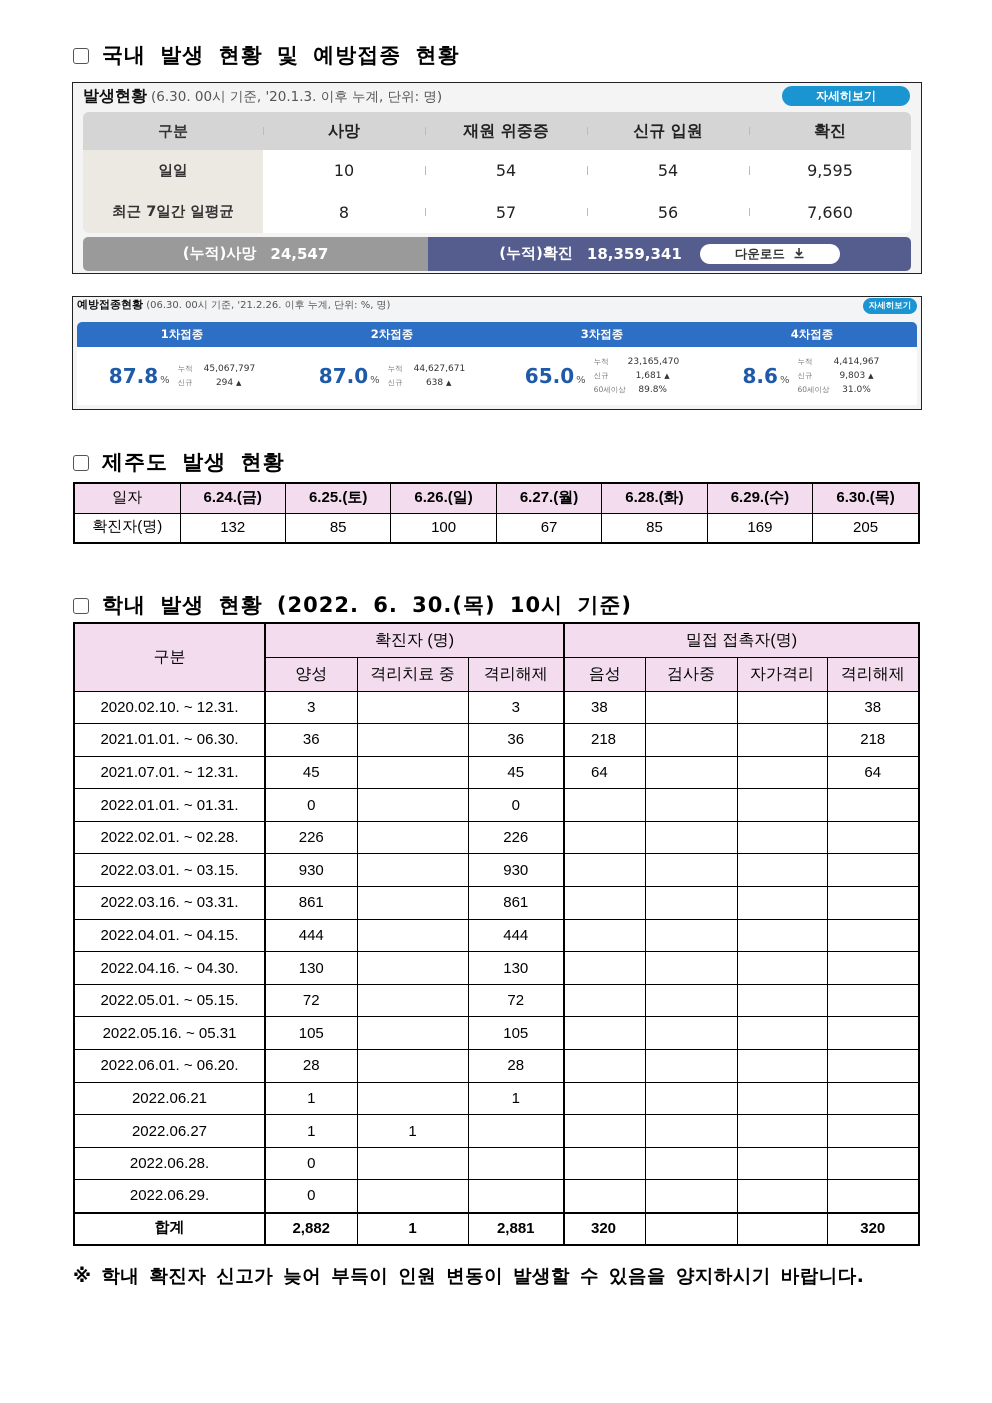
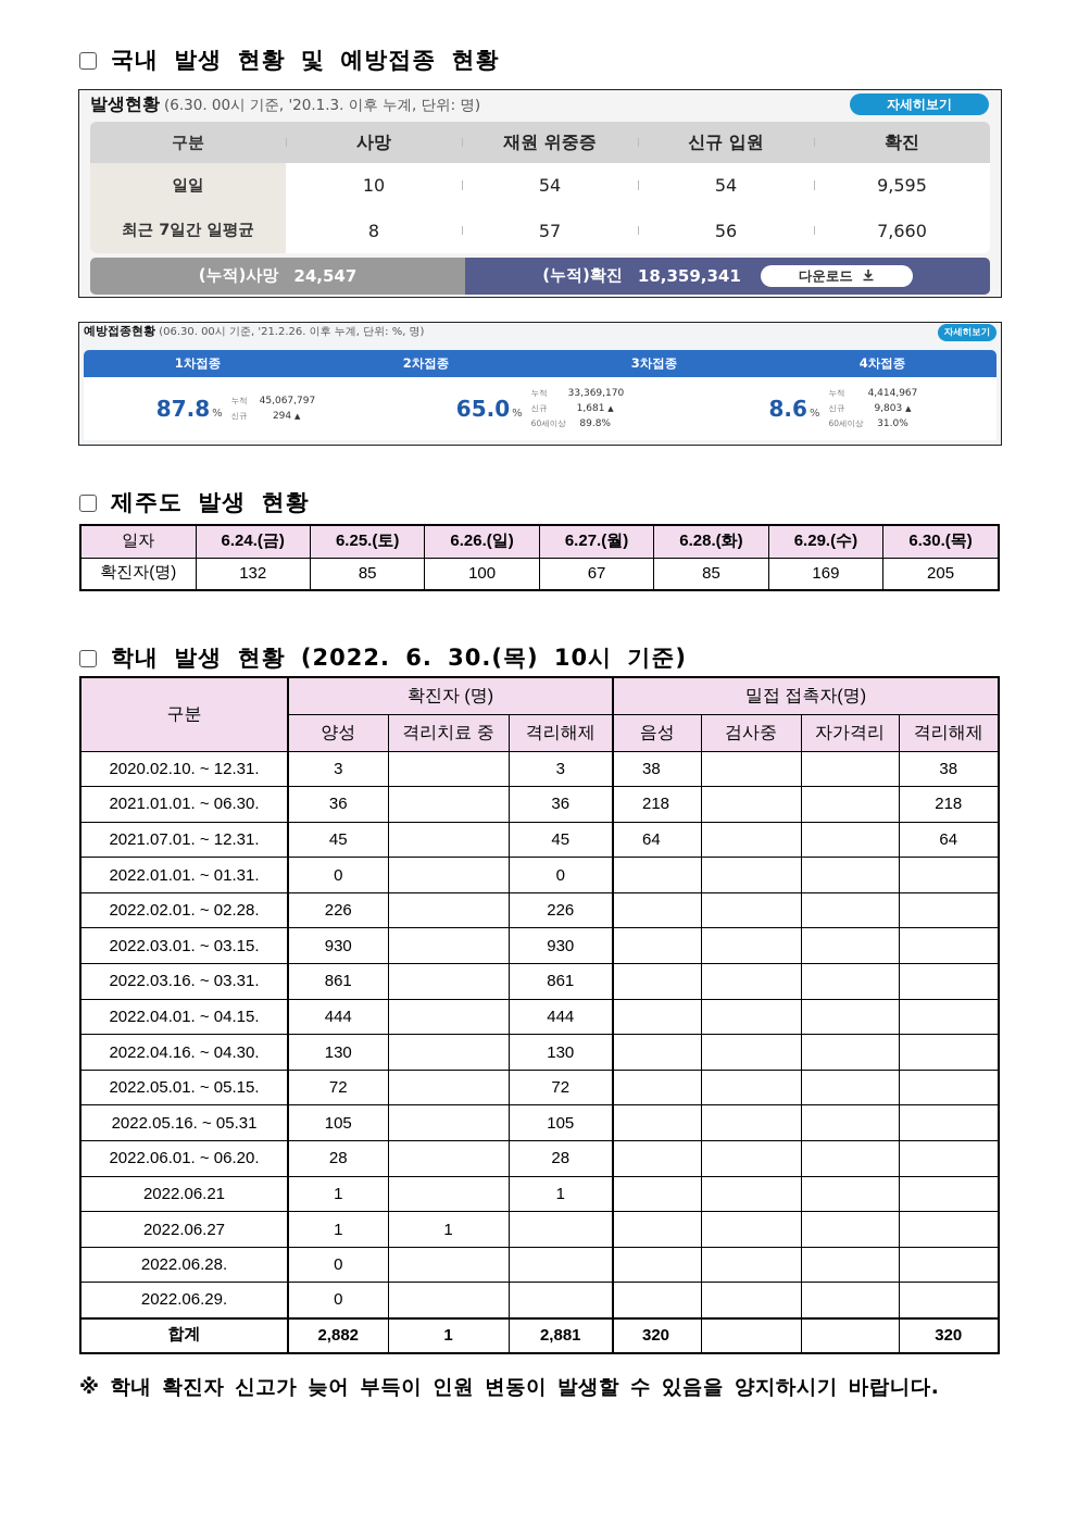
  국내 발생 현황 및 예방접종 현황
  발생현황 (6.30. 00시 기준, '20.1.3. 이후 누계, 단위: 명)
  자세히보기
  구분
  사망
  재원 위중증
  신규 입원
  확진
  일일
  10
  54
  54
  9,595
  최근 7일간 일평균
  8
  57
  56
  7,660
  (누적)사망
  24,547
  (누적)확진
  18,359,341
  다운로드
  예방접종현황 (06.30. 00시 기준, '21.2.26. 이후 누계, 단위: %, 명)
  자세히보기
  1차접종
  2차접종
  3차접종
  4차접종
  87.8 %
  누적 45,067,797
  신규 294 ▲
- 87.0 %
- 누적 44,627,671
- 신규 638 ▲
  65.0 %
- 누적 23,165,470
+ 누적 33,369,170
  신규 1,681 ▲
  60세이상 89.8%
  8.6 %
  누적 4,414,967
  신규 9,803 ▲
  60세이상 31.0%
  제주도 발생 현황
  일자	6.24.(금)	6.25.(토)	6.26.(일)	6.27.(월)	6.28.(화)	6.29.(수)	6.30.(목)
  확진자(명)	132	85	100	67	85	169	205
  학내 발생 현황 (2022. 6. 30.(목) 10시 기준)
  구분	확진자 (명)	밀접 접촉자(명)
  양성	격리치료 중	격리해제	음성	검사중	자가격리	격리해제
  2020.02.10. ~ 12.31.	3		3	38			38
  2021.01.01. ~ 06.30.	36		36	218			218
  2021.07.01. ~ 12.31.	45		45	64			64
  2022.01.01. ~ 01.31.	0		0
  2022.02.01. ~ 02.28.	226		226
  2022.03.01. ~ 03.15.	930		930
  2022.03.16. ~ 03.31.	861		861
  2022.04.01. ~ 04.15.	444		444
  2022.04.16. ~ 04.30.	130		130
  2022.05.01. ~ 05.15.	72		72
  2022.05.16. ~ 05.31	105		105
  2022.06.01. ~ 06.20.	28		28
  2022.06.21	1		1
  2022.06.27	1	1
  2022.06.28.	0
  2022.06.29.	0
  합계	2,882	1	2,881	320			320
  ※ 학내 확진자 신고가 늦어 부득이 인원 변동이 발생할 수 있음을 양지하시기 바랍니다.
